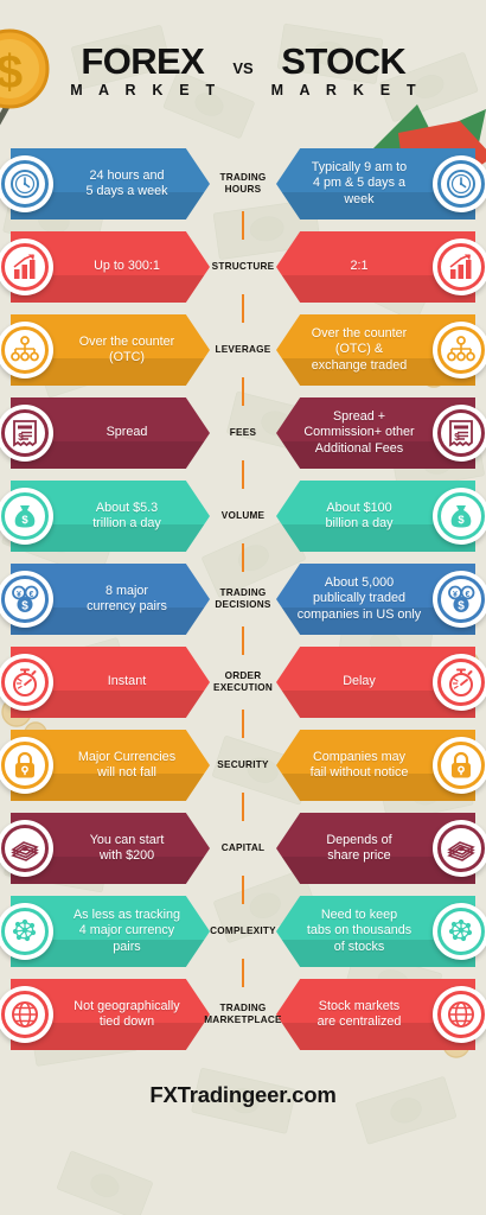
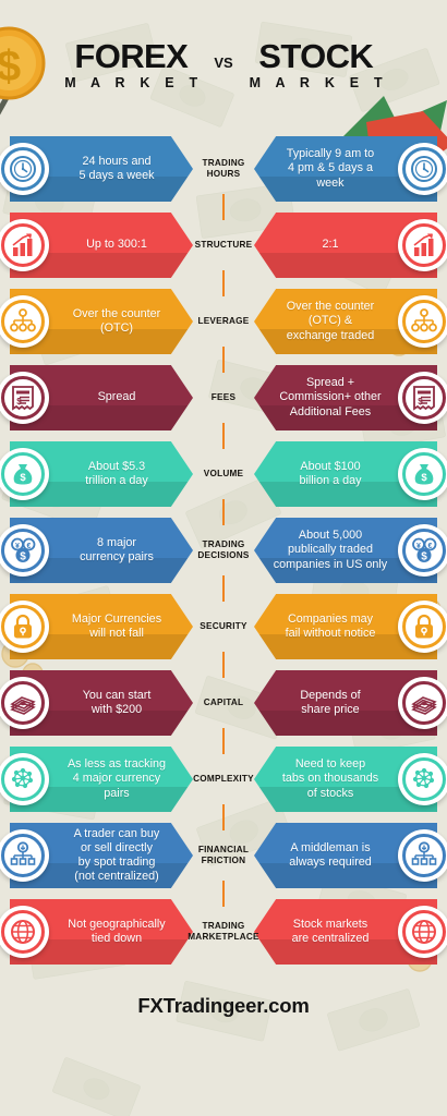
  $
  FOREX
  M A R K E T
  VS
  STOCK
  M A R K E T
  24 hours and
  5 days a week
  TRADING
  HOURS
  Typically 9 am to
  4 pm & 5 days a
  week
  Up to 300:1
  STRUCTURE
  2:1
  Over the counter
  (OTC)
  LEVERAGE
  Over the counter
  (OTC) &
  exchange traded
  Spread
  $
  FEES
  Spread +
  Commission+ other
  Additional Fees
  $
  About $5.3
  trillion a day
  $
  VOLUME
  About $100
  billion a day
  $
  8 major
  currency pairs
  $
  TRADING
  DECISIONS
  About 5,000
  publically traded
  companies in US only
  $
- Instant
- ORDER
- EXECUTION
- Delay
  Major Currencies
  will not fall
  SECURITY
  Companies may
  fail without notice
  You can start
  with $200
  CAPITAL
  Depends of
  share price
  As less as tracking
  4 major currency
  pairs
  COMPLEXITY
  Need to keep
  tabs on thousands
  of stocks
+ A trader can buy
+ or sell directly
+ by spot trading
+ (not centralized)
+ FINANCIAL
+ FRICTION
+ A middleman is
+ always required
  Not geographically
  tied down
  TRADING
  MARKETPLACE
  Stock markets
  are centralized
  FXTradingeer.com
